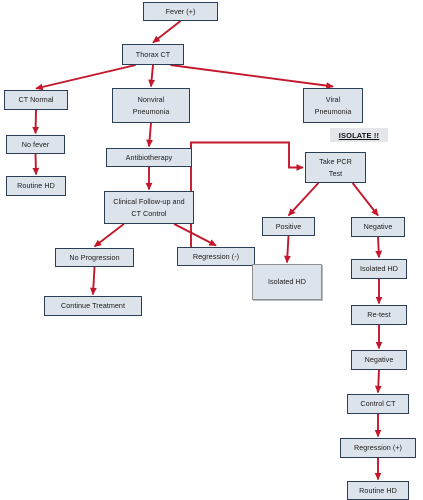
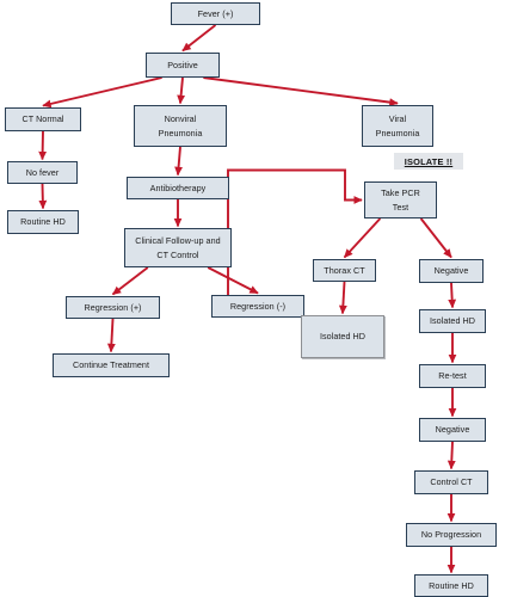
  Fever (+)
- Thorax CT
+ Positive
  CT Normal
  Nonviral
  Pneumonia
  Viral
  Pneumonia
  No fever
  ISOLATE !!
  Antibiotherapy
  Take PCR
  Test
  Routine HD
  Clinical Follow-up and
  CT Control
- Positive
+ Thorax CT
  Negative
- No Progression
+ Regression (+)
  Regression (-)
  Isolated HD
  Isolated HD
  Continue Treatment
  Re-test
  Negative
  Control CT
- Regression (+)
+ No Progression
  Routine HD
